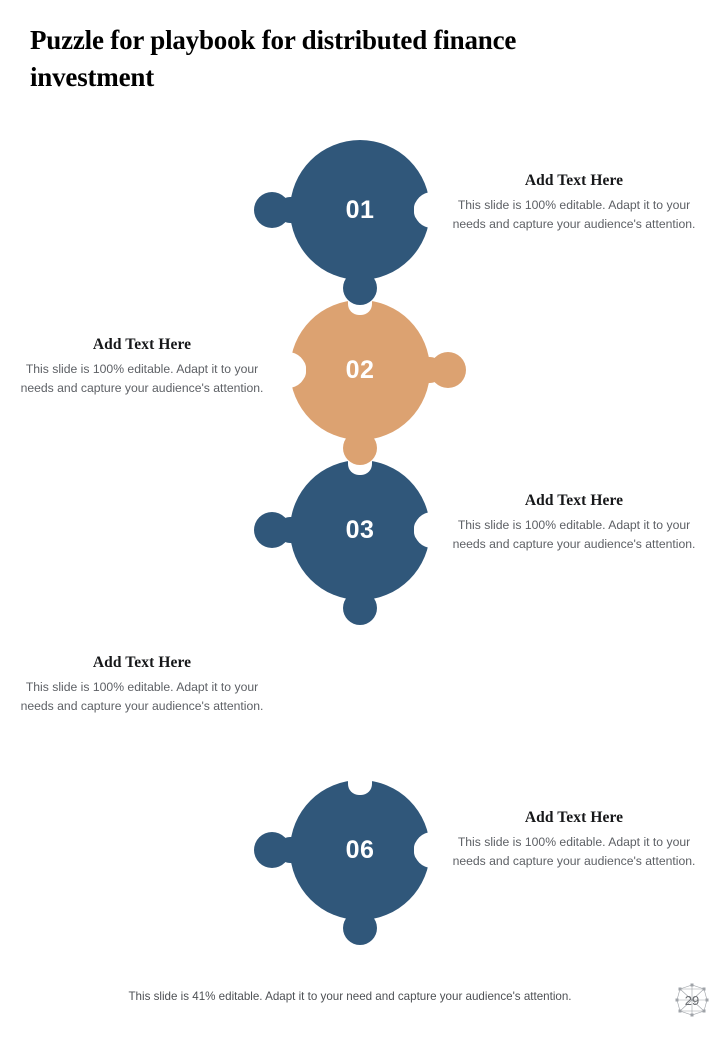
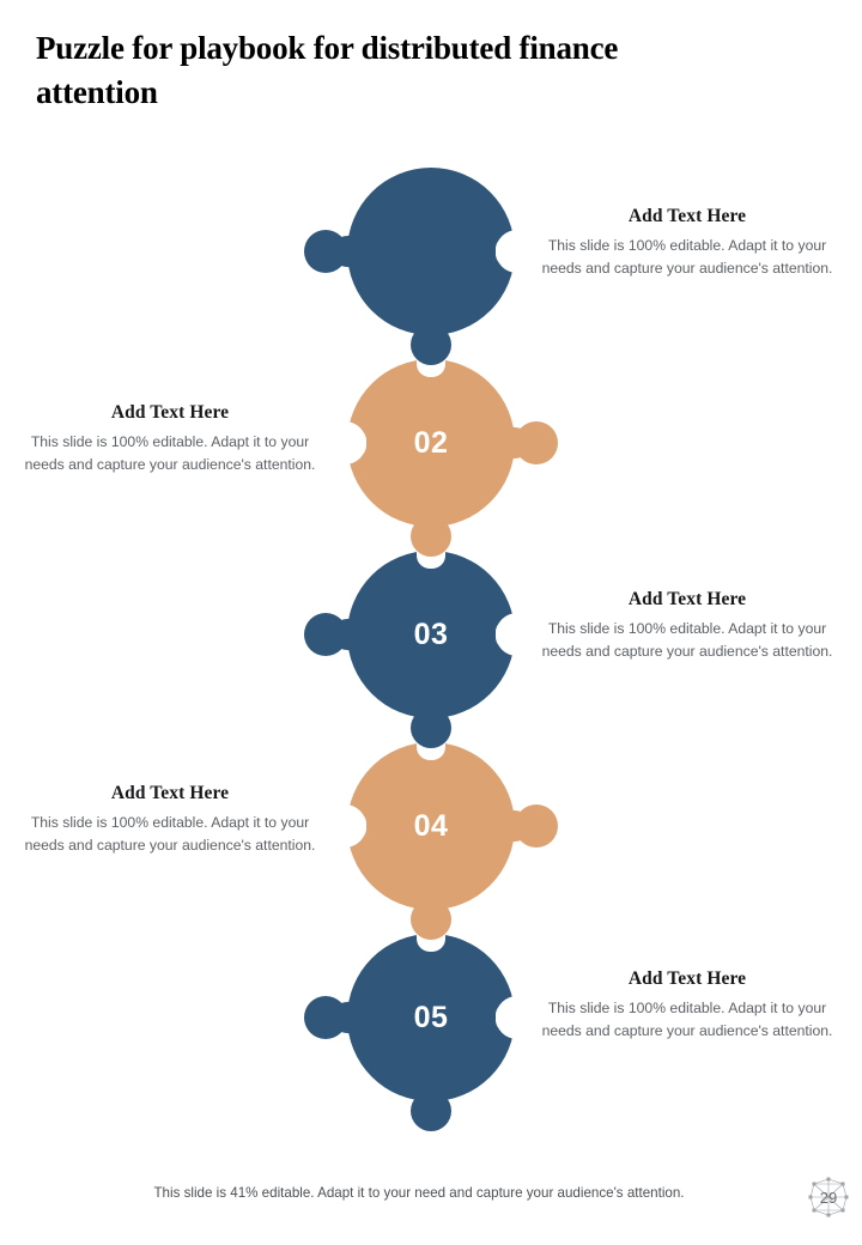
- Puzzle for playbook for distributed finance investment
+ Puzzle for playbook for distributed finance attention
- 01
  02
  03
+ 04
- 06
+ 05
  Add Text Here
  This slide is 100% editable. Adapt it to your needs and capture your audience's attention.
  Add Text Here
  This slide is 100% editable. Adapt it to your needs and capture your audience's attention.
  Add Text Here
  This slide is 100% editable. Adapt it to your needs and capture your audience's attention.
  Add Text Here
  This slide is 100% editable. Adapt it to your needs and capture your audience's attention.
  Add Text Here
  This slide is 100% editable. Adapt it to your needs and capture your audience's attention.
  This slide is 41% editable. Adapt it to your need and capture your audience's attention.
  29
